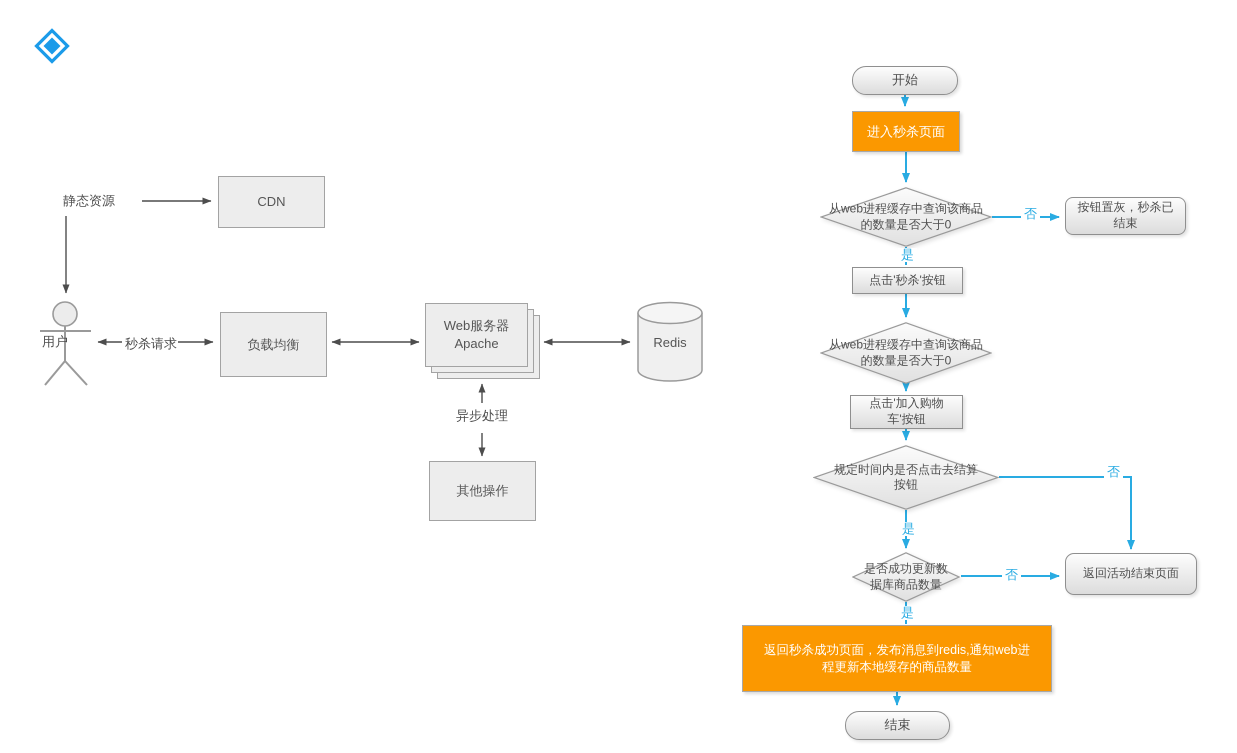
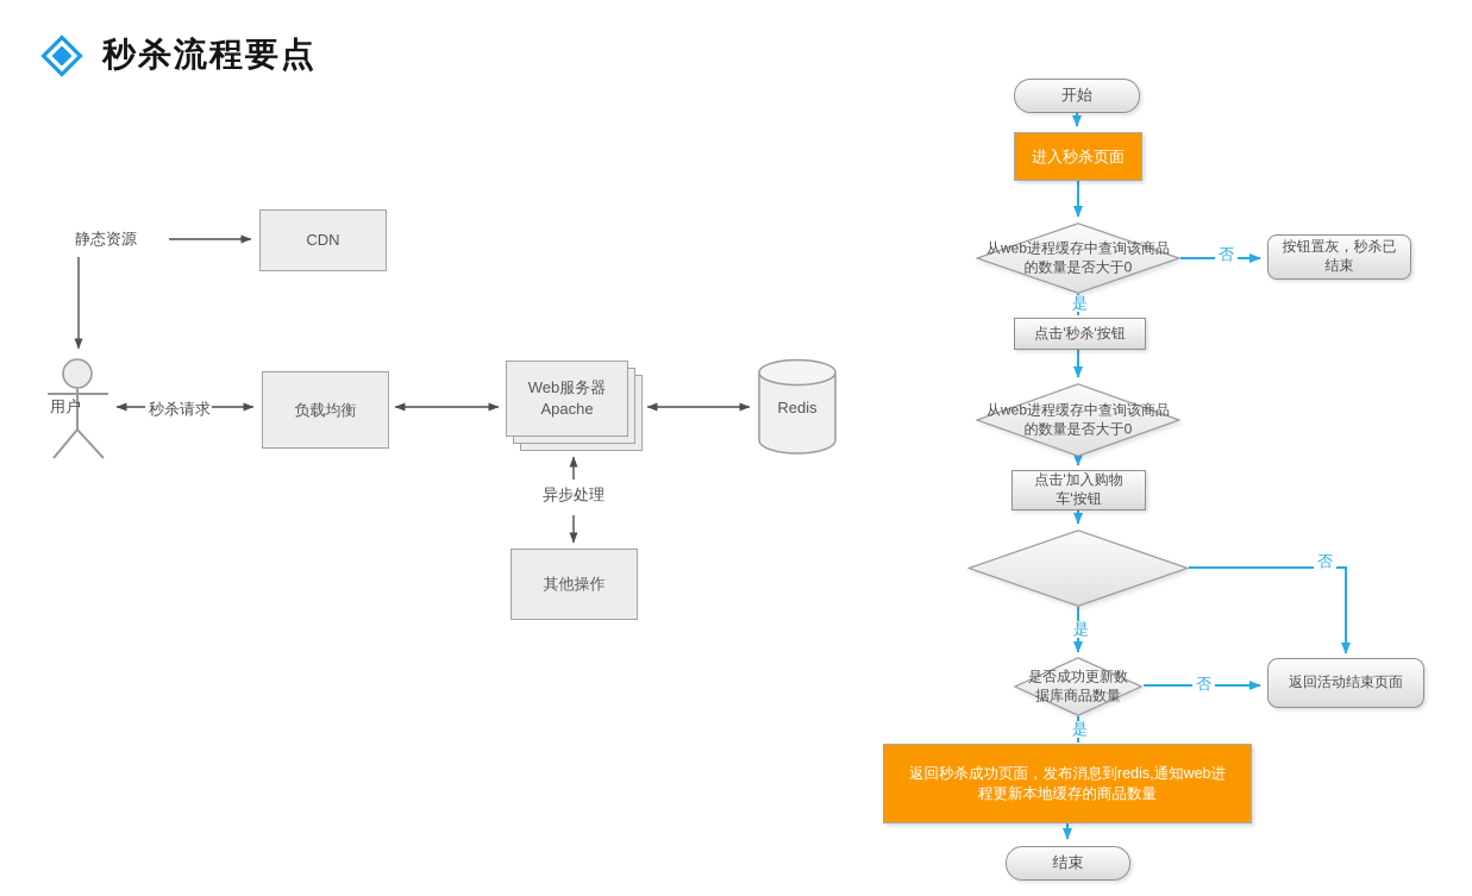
+ 秒杀流程要点
  静态资源
  CDN
  用户
  秒杀请求
  负载均衡
  Web服务器
  Apache
  Redis
  异步处理
  其他操作
  开始
  进入秒杀页面
  从web进程缓存中查询该商品
  的数量是否大于0
  否
  按钮置灰，秒杀已
  结束
  是
  点击'秒杀'按钮
  从web进程缓存中查询该商品
  的数量是否大于0
  点击'加入购物
  车'按钮
- 规定时间内是否点击去结算
- 按钮
  否
  是
  返回活动结束页面
  是否成功更新数
  据库商品数量
  否
  是
  返回秒杀成功页面，发布消息到redis,通知web进
  程更新本地缓存的商品数量
  结束
